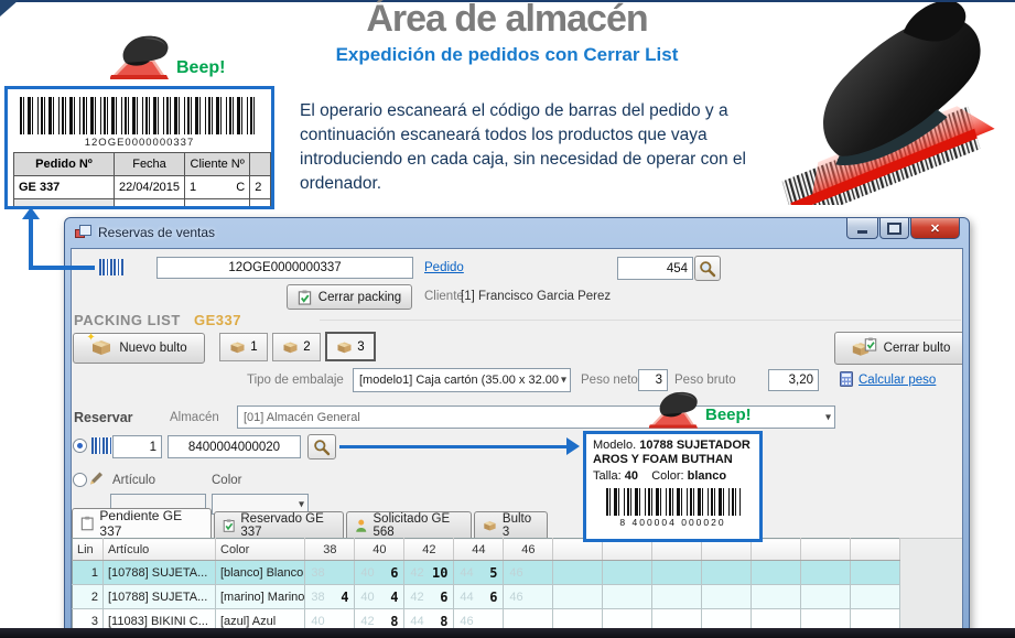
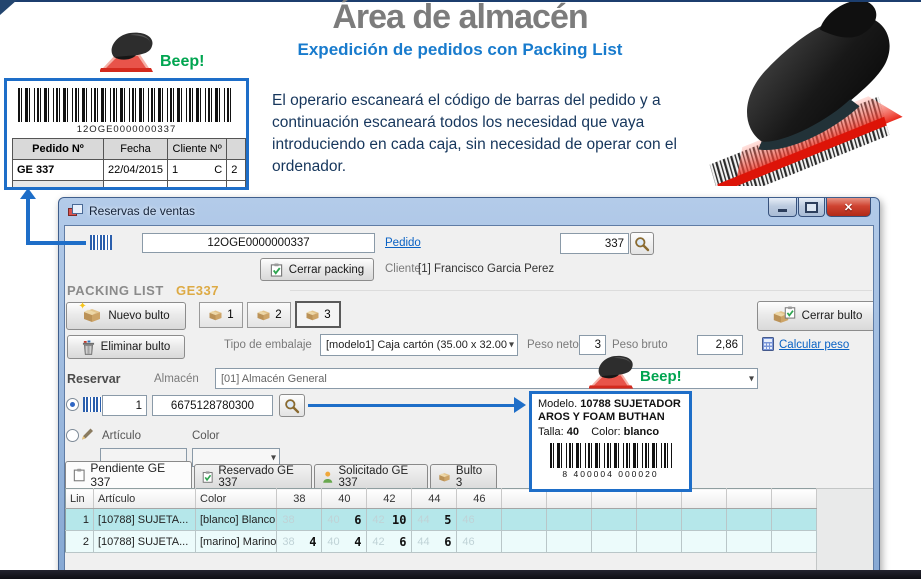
  Área de almacén
- Expedición de pedidos con Cerrar List
+ Expedición de pedidos con Packing List
- El operario escaneará el código de barras del pedido y a continuación escaneará todos los productos que vaya introduciendo en cada caja, sin necesidad de operar con el ordenador.
+ El operario escaneará el código de barras del pedido y a continuación escaneará todos los necesidad que vaya introduciendo en cada caja, sin necesidad de operar con el ordenador.
  Beep!
  12OGE0000000337
  Pedido Nº	Fecha	Cliente Nº
  GE 337	22/04/2015	1 C	2
  Reservas de ventas
  12OGE0000000337
  Pedido
- 454
+ 337
  Cerrar packing
  Cliente
  [1] Francisco Garcia Perez
  PACKING LIST
  GE337
  ✦
  Nuevo bulto
  1
  2
  3
+ Eliminar bulto
  Tipo de embalaje
  [modelo1] Caja cartón (35.00 x 32.00
  Peso neto
  3
  Peso bruto
- 3,20
+ 2,86
  Cerrar bulto
  Calcular peso
  Reservar
  Almacén
  [01] Almacén General
  1
- 8400004000020
+ 6675128780300
  Artículo
  Color
  Pendiente GE 337
  Reservado GE 337
- Solicitado GE 568
+ Solicitado GE 337
  Bulto 3
  Lin	Artículo	Color	38	40	42	44	46
  1	[10788] SUJETA...	[blanco] Blanco		6	10	5
  2	[10788] SUJETA...	[marino] Marino	38 4	40 4	42 6	44 6	46
- 3	[11083] BIKINI C...	[azul] Azul	40	42 8	44 8	46
  Beep!
  Modelo. 10788 SUJETADOR AROS Y FOAM BUTHAN
  Talla: 40 Color: blanco
  8 400004 000020
